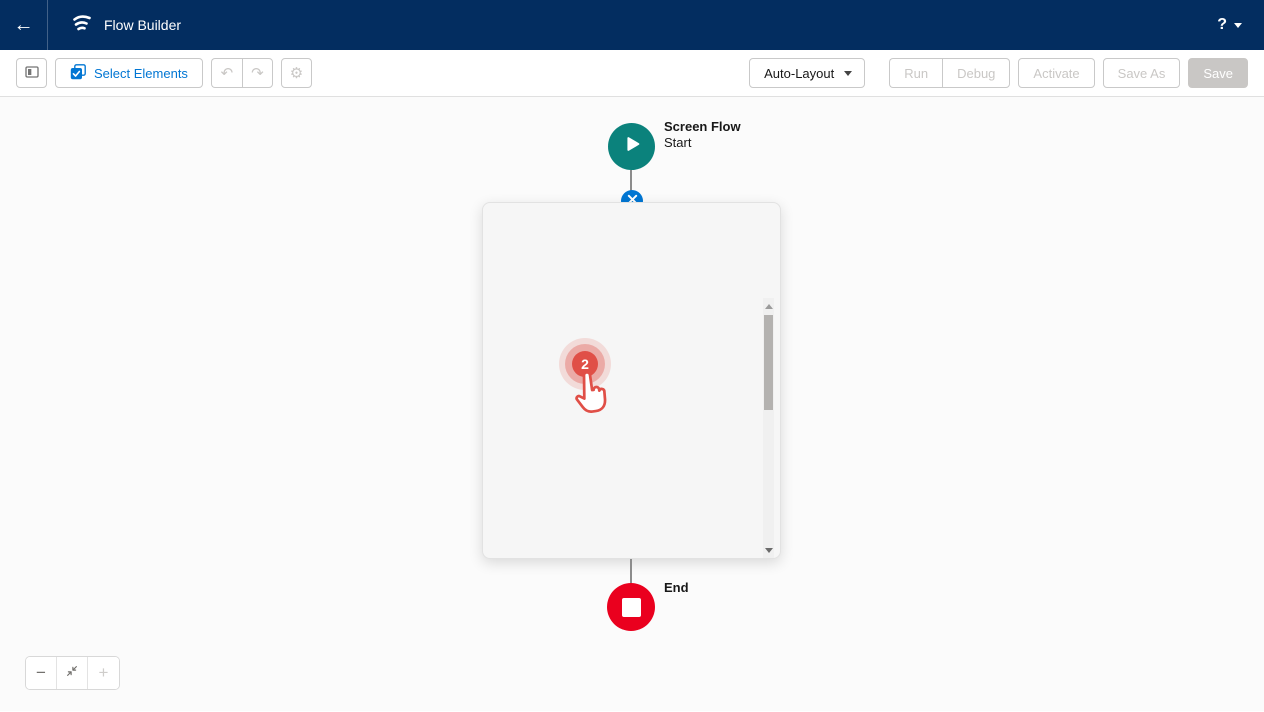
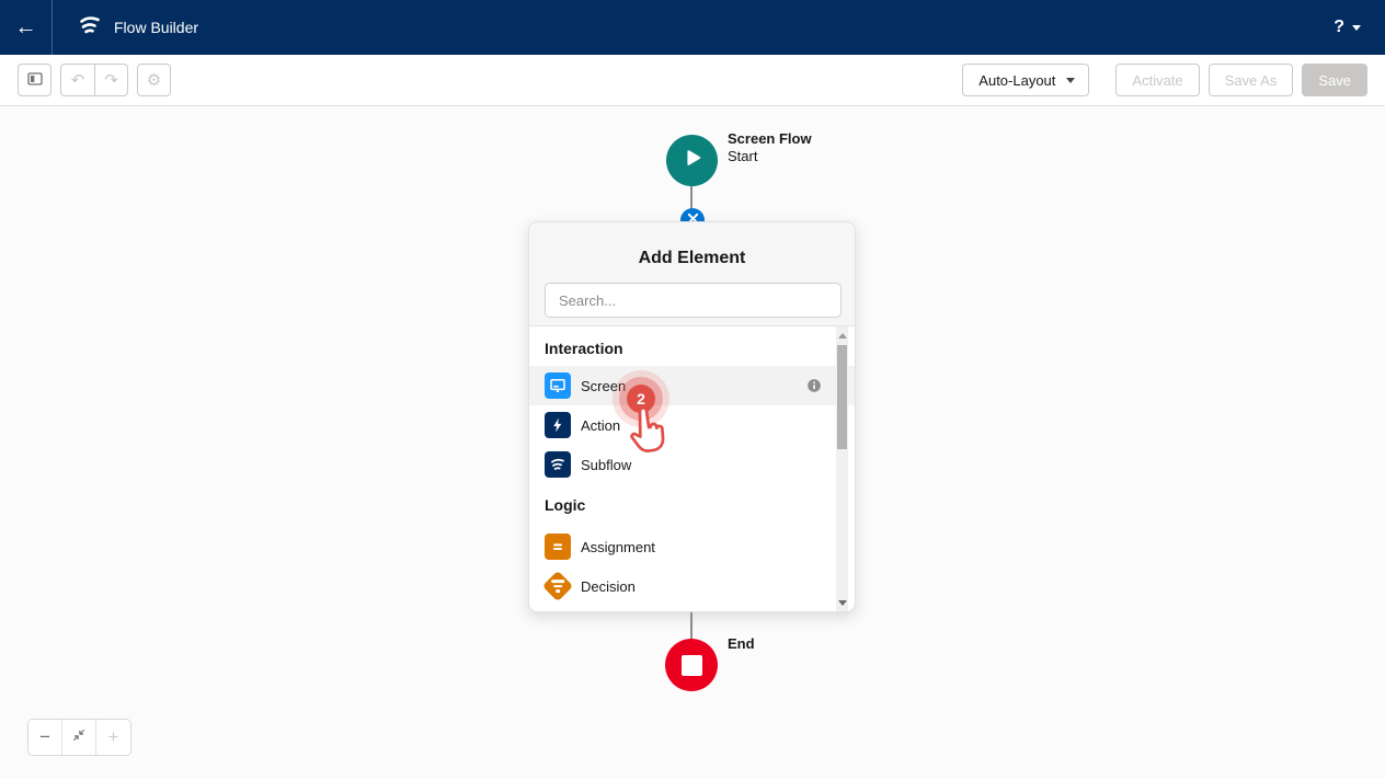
  ←
  Flow Builder
  ?
- Select Elements
  ↶
  ↷
  ⚙
  Auto-Layout
- Run
- Debug
  Activate
  Save As
  Save
  Screen Flow
  Start
+ Add Element
+ Search...
+ Interaction
+ Screen
+ Action
+ Subflow
+ Logic
+ Assignment
+ Decision
  2
  End
  −
  +
